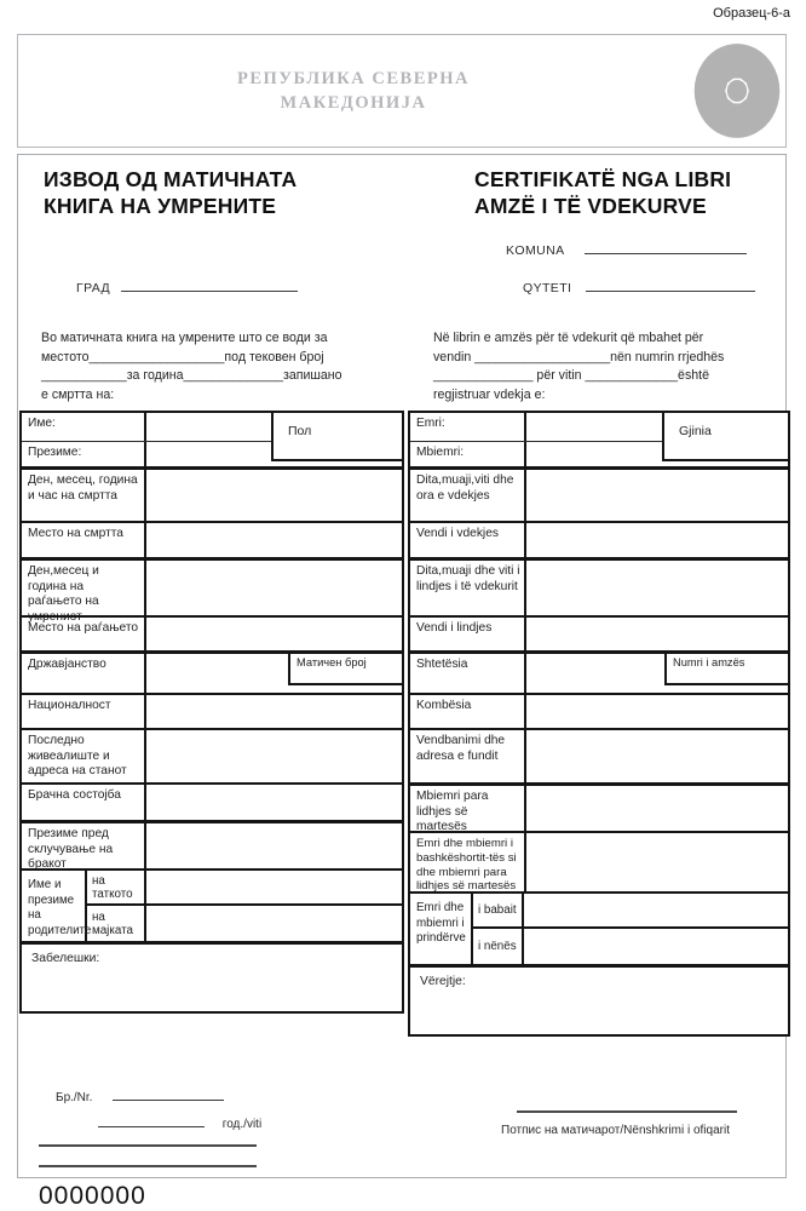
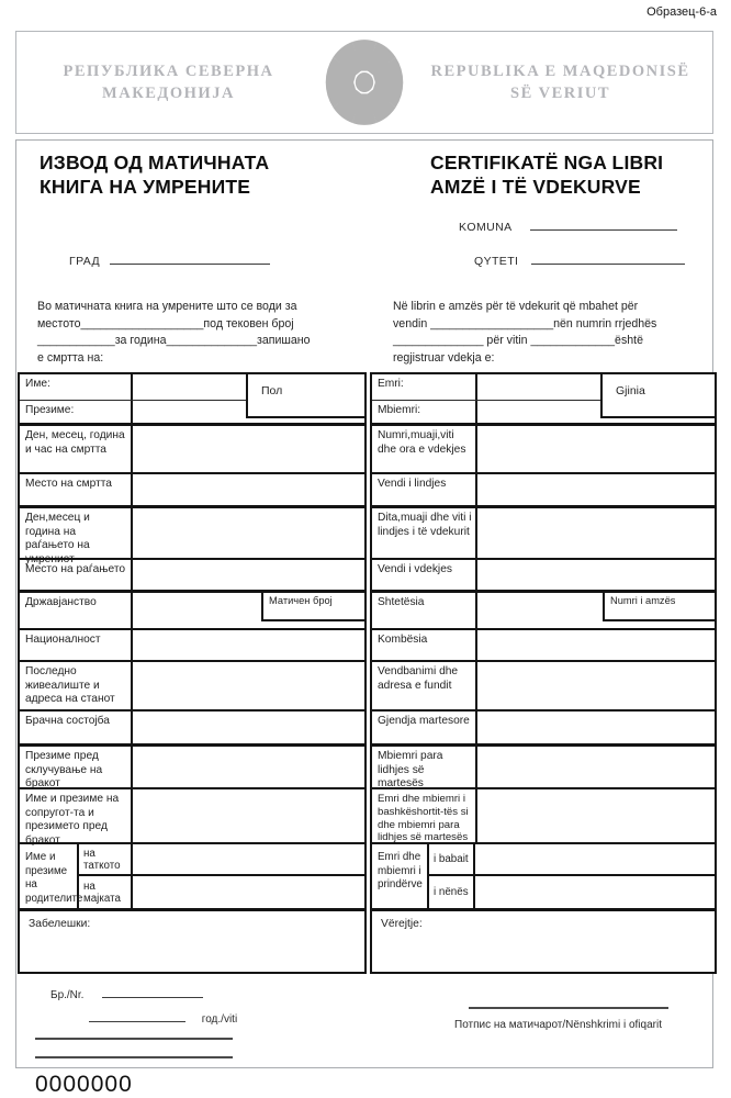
  Образец-6-а
  РЕПУБЛИКА СЕВЕРНА
  МАКЕДОНИЈА
+ REPUBLIKA E MAQEDONISË
+ SË VERIUT
  ИЗВОД ОД МАТИЧНАТА
  КНИГА НА УМРЕНИТЕ
  CERTIFIKATË NGA LIBRI
  AMZË I TË VDEKURVE
  ГРАД
  KOMUNA
  QYTETI
  Во матичната книга на умрените што се води за
  местото___________________под тековен број
  ____________за година______________запишано
  е смртта на:
  Në librin e amzës për të vdekurit që mbahet për
  vendin ___________________nën numrin rrjedhës
  ______________ për vitin _____________është
  regjistruar vdekja e:
  Име:
  Презиме:
  Пол
  Ден, месец, година и час на смртта
  Место на смртта
  Ден,месец и година на раѓањето на умрениот
  Место на раѓањето
  Државјанство
  Матичен број
  Националност
  Последно живеалиште и адреса на станот
  Брачна состојба
  Презиме пред склучување на бракот
+ Име и презиме на сопругот-та и презимето пред бракот
  Име и презиме на родителите
  на таткото
  на мајката
  Забелешки:
  Emri:
  Mbiemri:
  Gjinia
- Dita,muaji,viti dhe ora e vdekjes
+ Numri,muaji,viti dhe ora e vdekjes
- Vendi i vdekjes
+ Vendi i lindjes
  Dita,muaji dhe viti i lindjes i të vdekurit
- Vendi i lindjes
+ Vendi i vdekjes
  Shtetësia
  Numri i amzës
  Kombësia
  Vendbanimi dhe adresa e fundit
+ Gjendja martesore
  Mbiemri para lidhjes së martesës
  Emri dhe mbiemri i bashkëshortit-tës si dhe mbiemri para lidhjes së martesës
  Emri dhe mbiemri i prindërve
  i babait
  i nënës
  Vërejtje:
  Бр./Nr.
  год./viti
  Потпис на матичарот/Nënshkrimi i ofiqarit
  0000000
